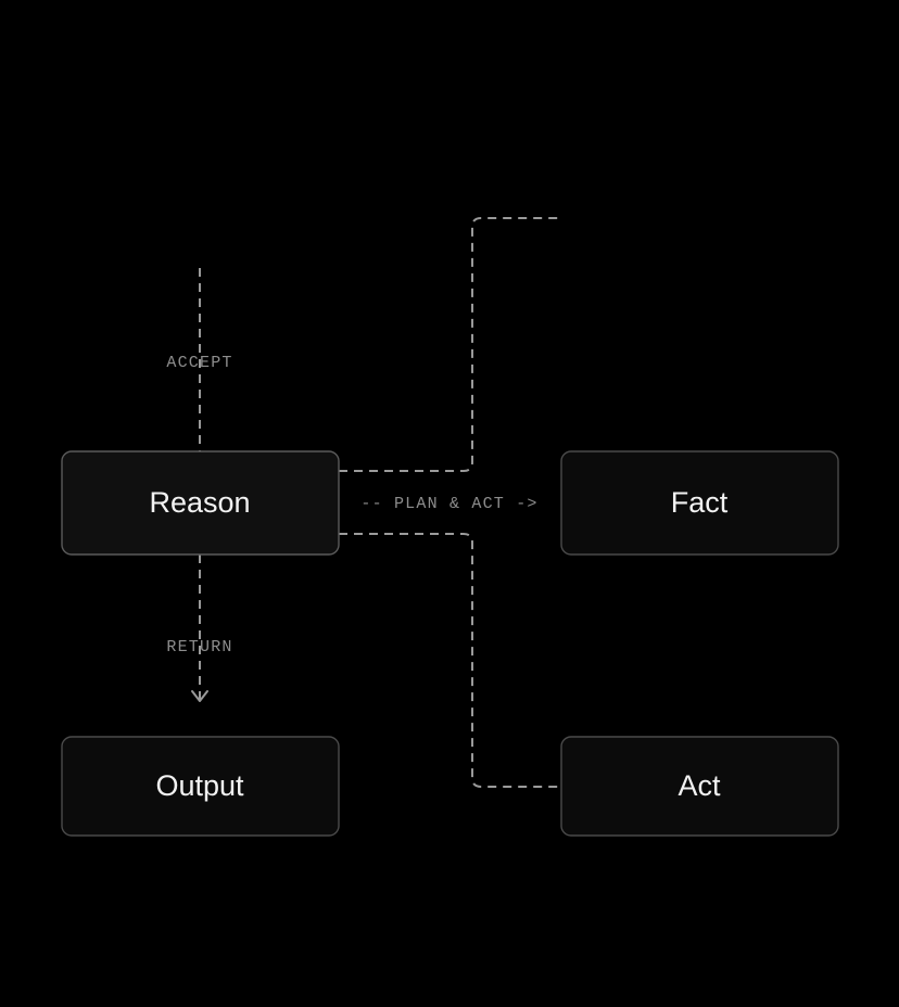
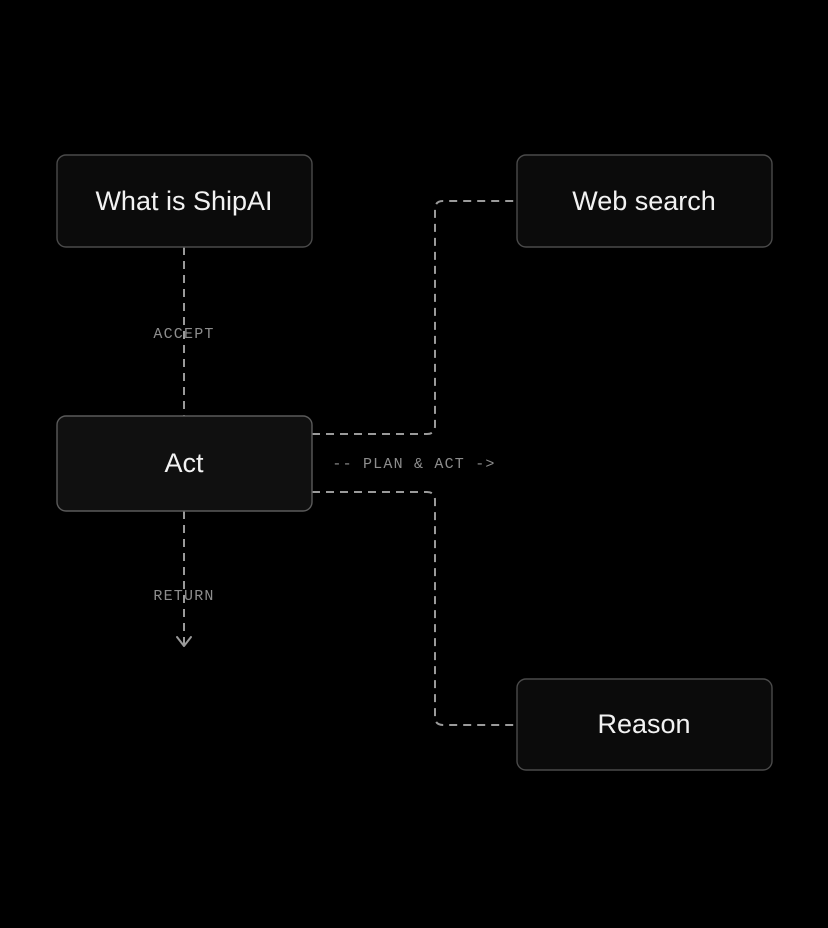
  ACCEPT
  RETURN
  -- PLAN & ACT ->
+ What is ShipAI
+ Web search
- Reason
+ Act
- Fact
- Output
- Act
+ Reason
